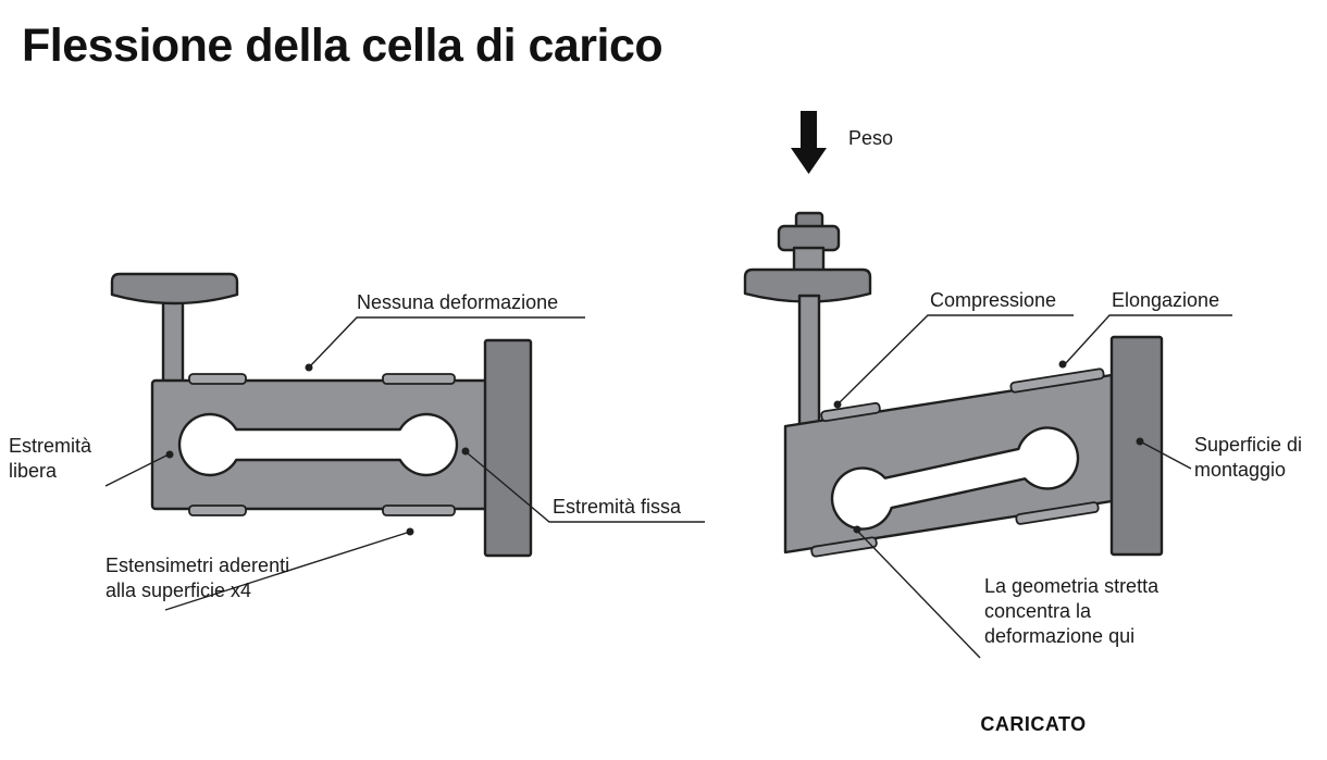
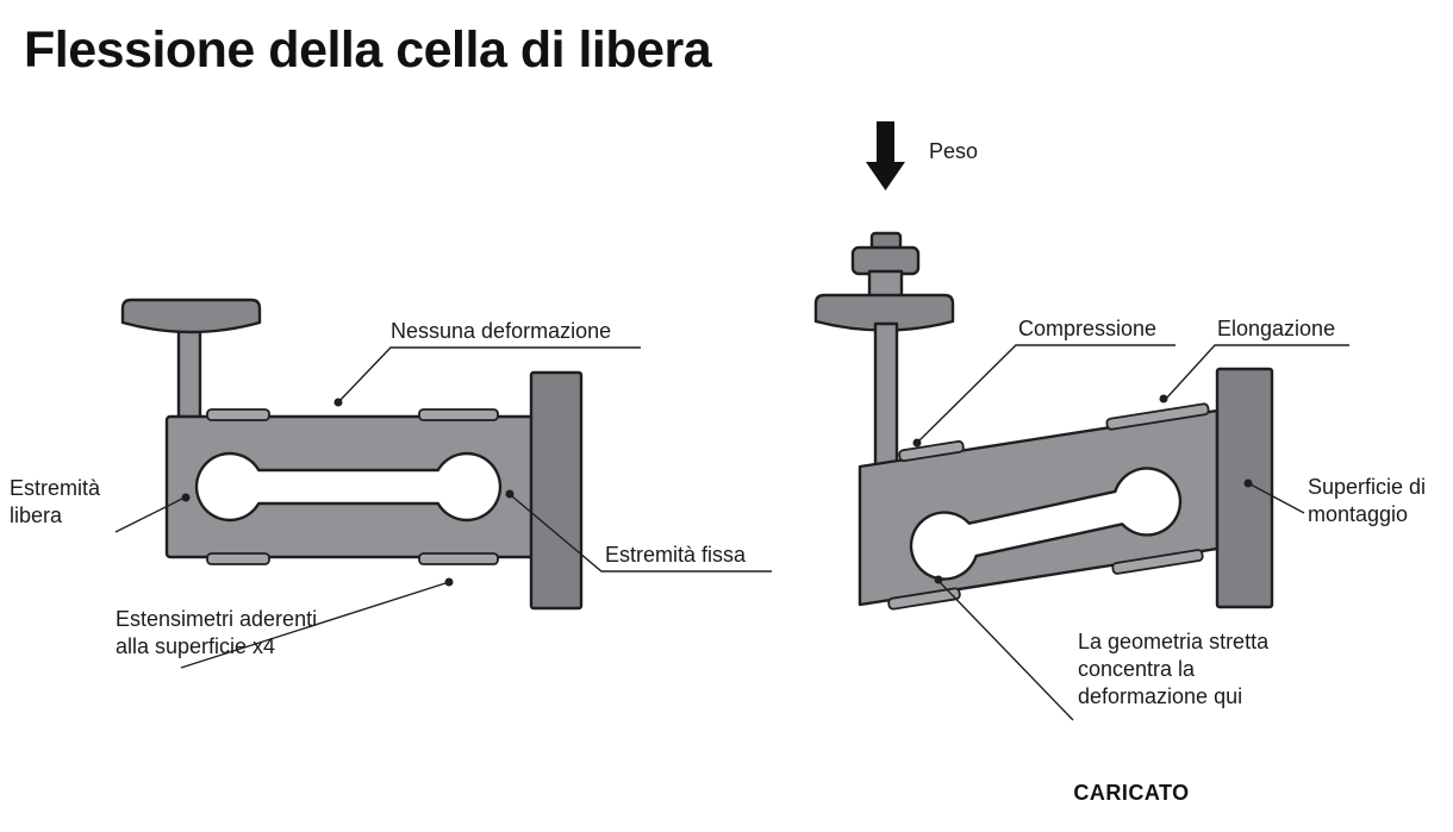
- Flessione della cella di carico
+ Flessione della cella di libera
  Nessuna deformazione
  Estremità libera
  Estremità fissa
  Estensimetri aderenti alla superficie x4
  Peso
  Compressione
  Elongazione
  Superficie di montaggio
  La geometria stretta concentra la deformazione qui
  CARICATO
